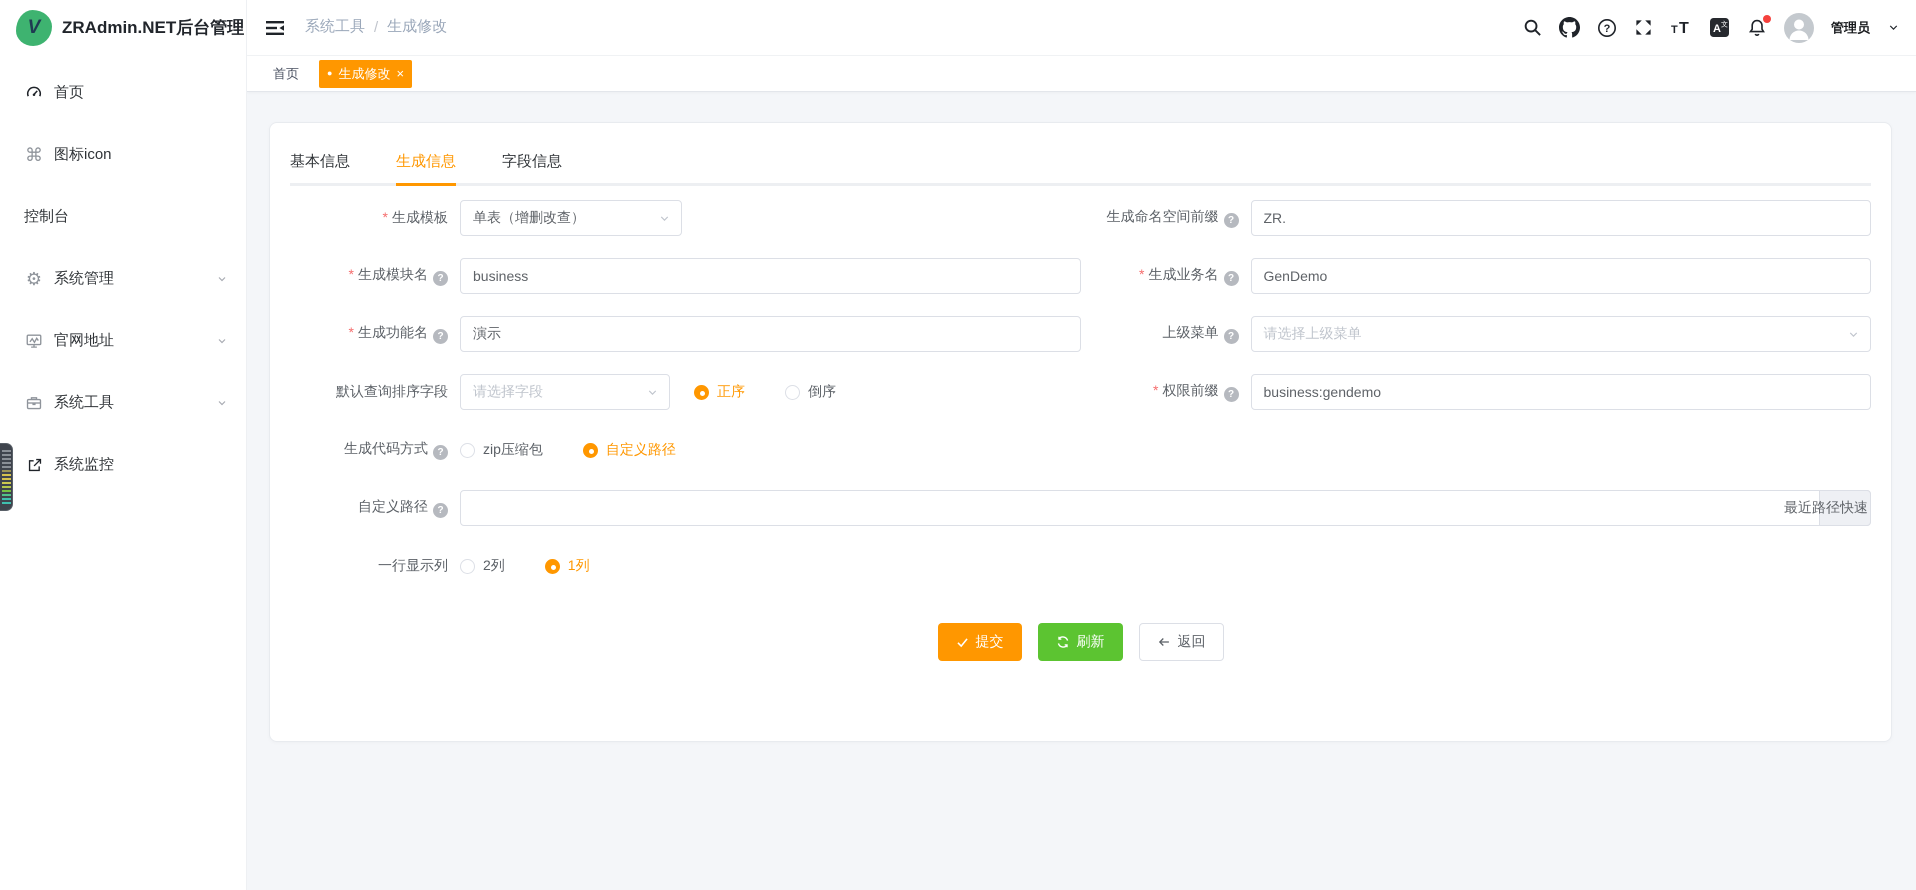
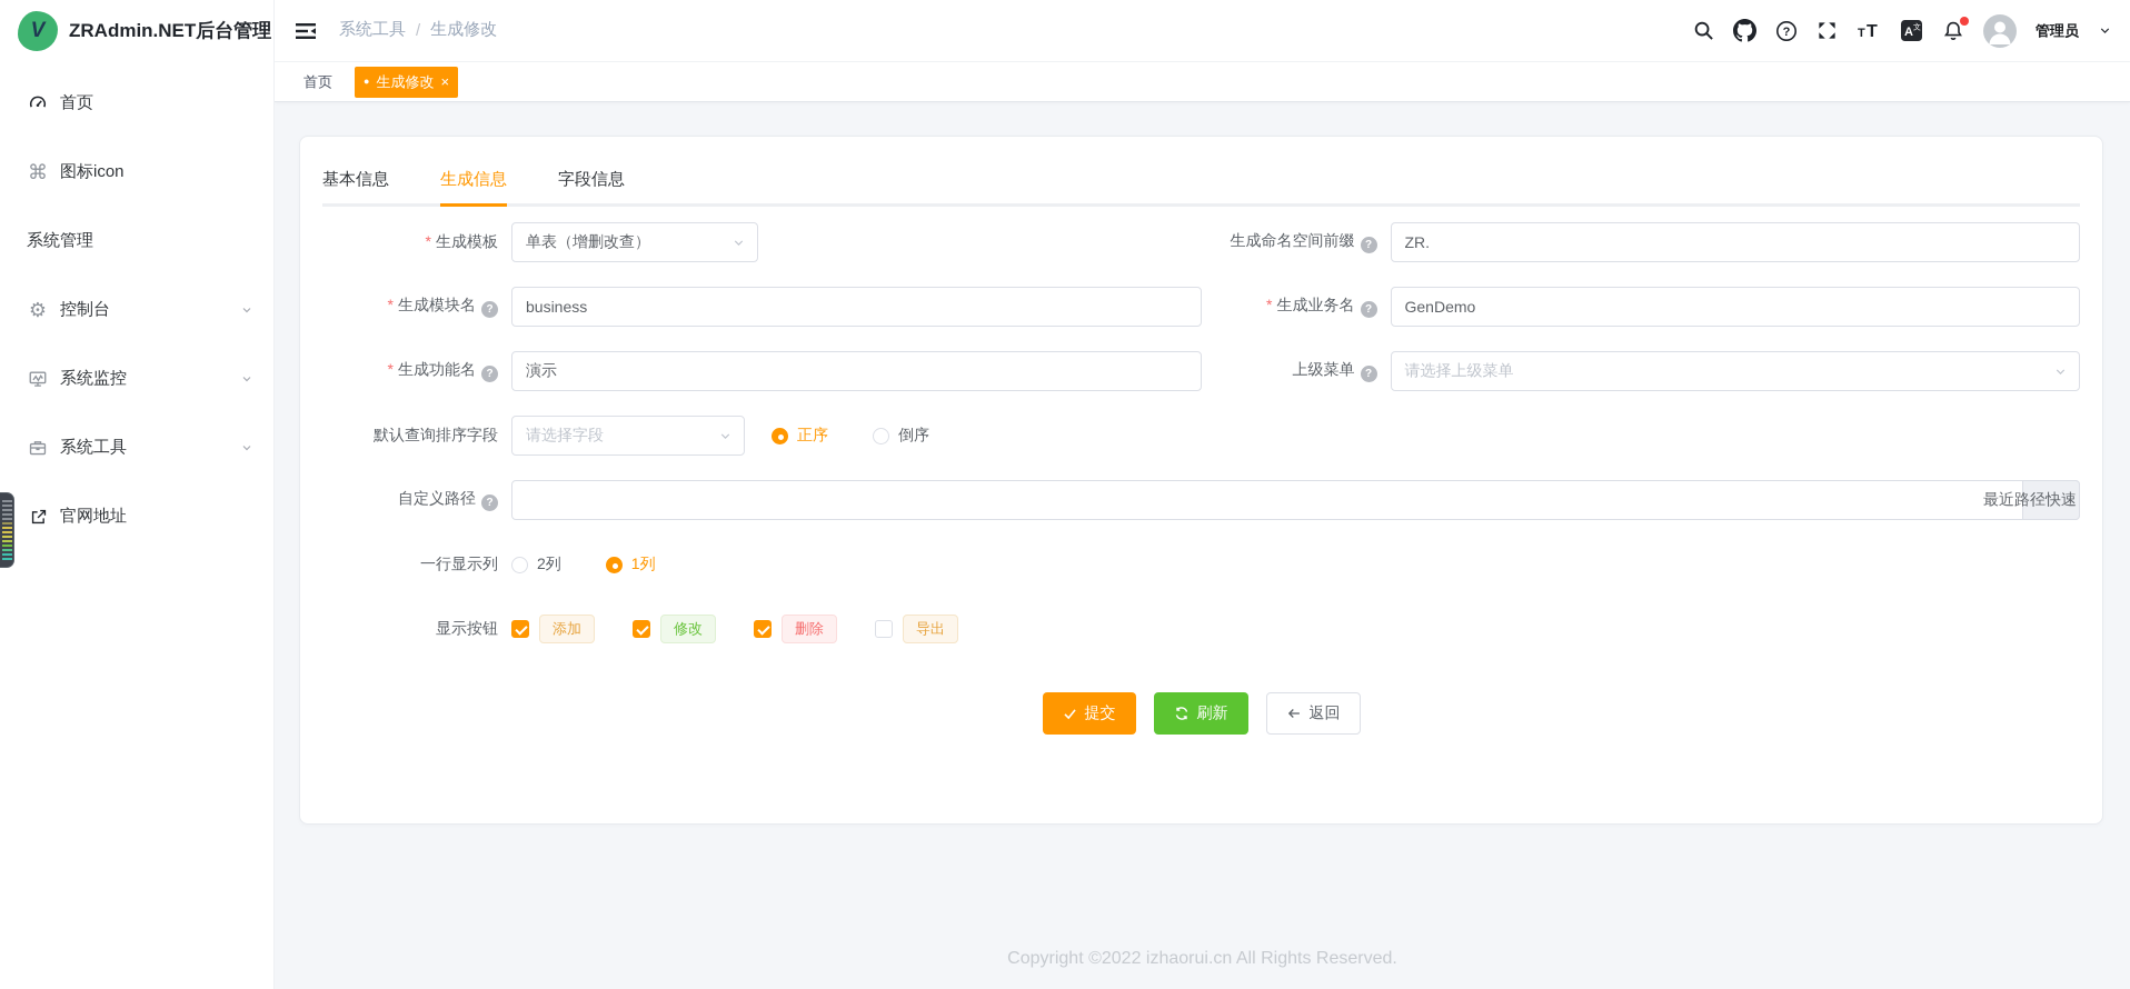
  V
  ZRAdmin.NET后台管理
  首页
  ⌘
  图标icon
- 控制台
+ 系统管理
  ⚙
- 系统管理
+ 控制台
- 官网地址
+ 系统监控
  系统工具
- 系统监控
+ 官网地址
  系统工具
  /
  生成修改
  ?
  T
  T
  A
  文
  管理员
  首页
  ●
  生成修改
  ×
  基本信息
  生成信息
  字段信息
  * 生成模板
  单表（增删改查）
  生成命名空间前缀 ?
  ZR.
  * 生成模块名 ?
  business
  * 生成业务名 ?
  GenDemo
  * 生成功能名 ?
  演示
  上级菜单 ?
  请选择上级菜单
  默认查询排序字段
  请选择字段
  正序
  倒序
- * 权限前缀 ?
- business:gendemo
- 生成代码方式 ?
- zip压缩包
- 自定义路径
  自定义路径 ?
  最近路径快速
  一行显示列
  2列
  1列
+ 显示按钮
+ 添加
+ 修改
+ 删除
+ 导出
  提交
  刷新
  返回
+ Copyright ©2022 izhaorui.cn All Rights Reserved.
